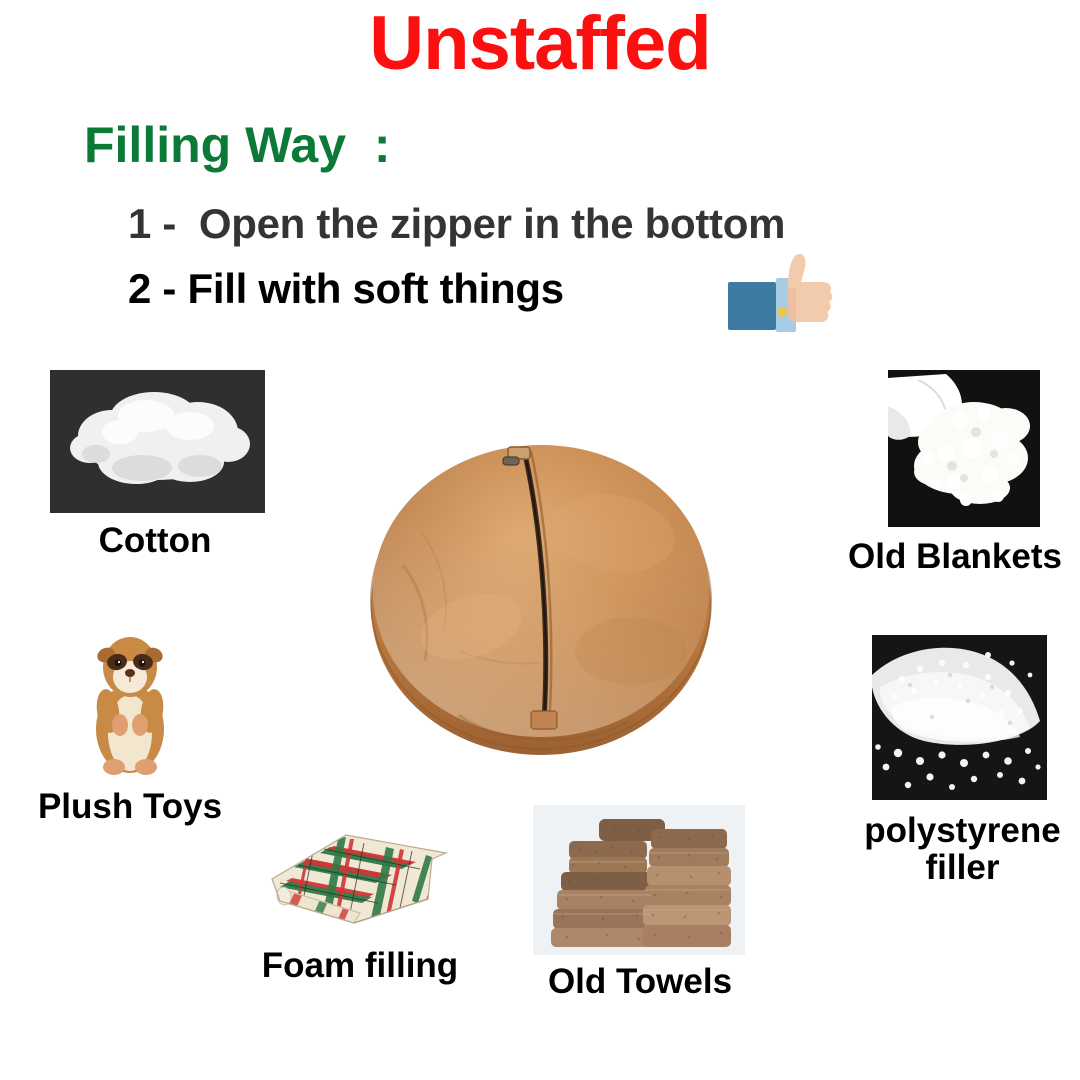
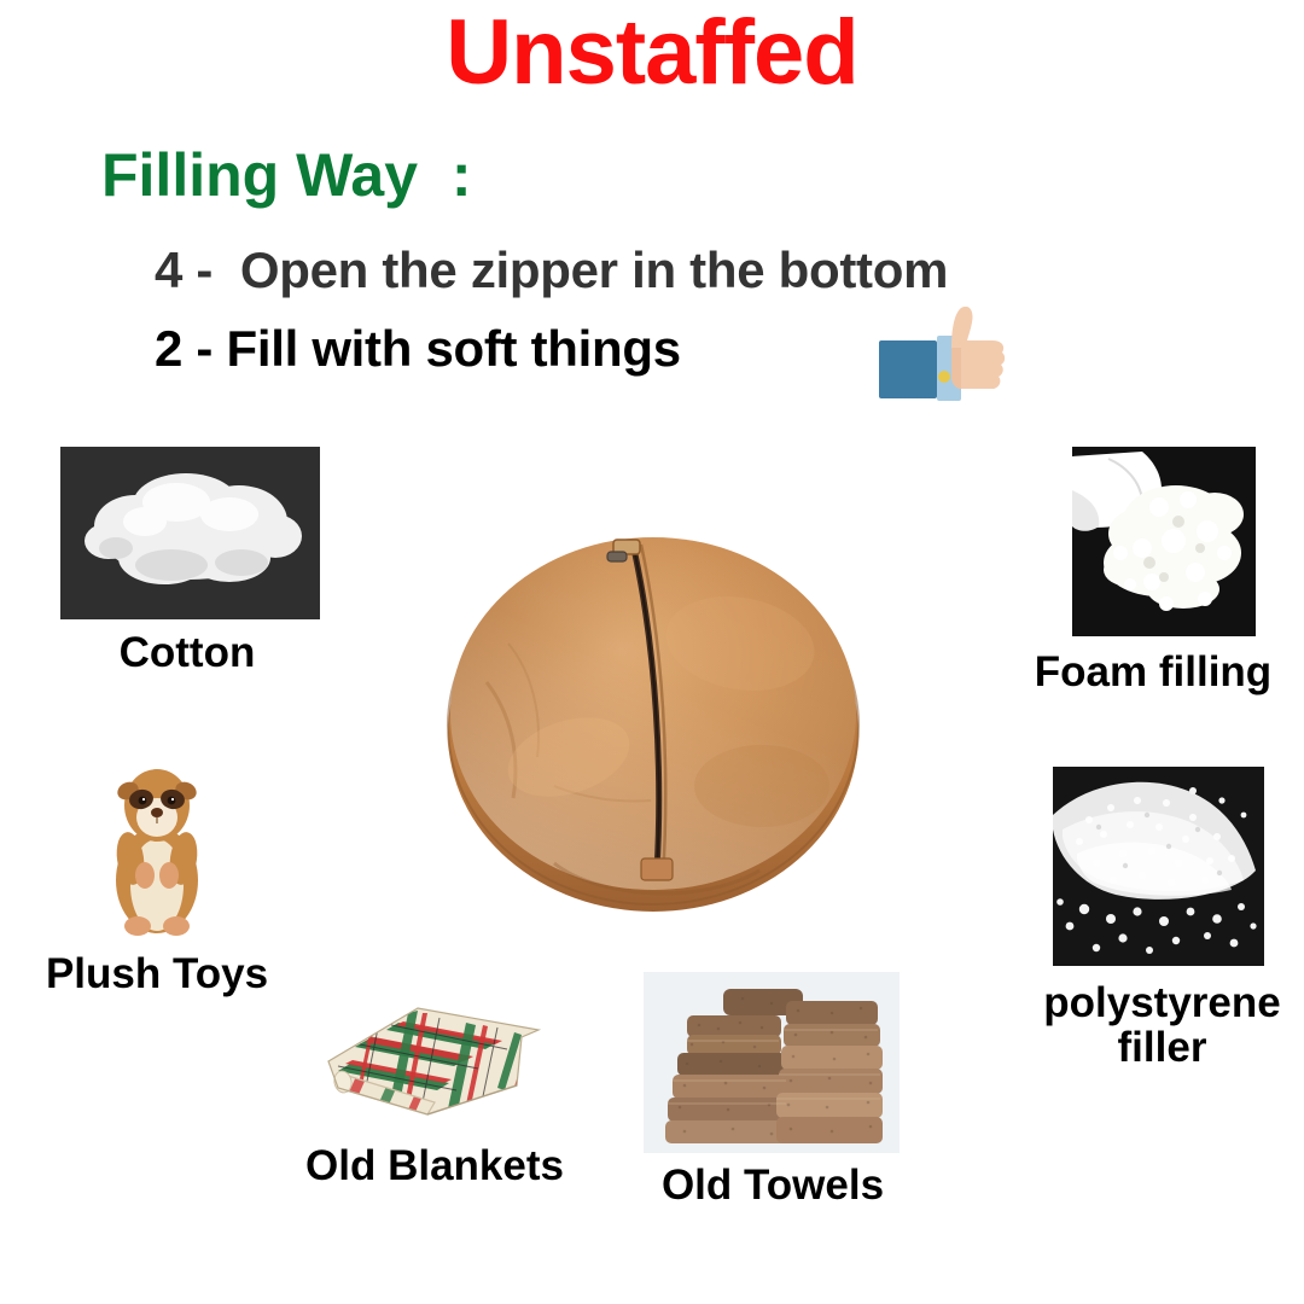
  Unstaffed
  Filling Way :
- 1 - Open the zipper in the bottom
+ 4 - Open the zipper in the bottom
  2 - Fill with soft things
  Cotton
- Old Blankets
+ Foam filling
  Plush Toys
  polystyrene
  filler
- Foam filling
+ Old Blankets
  Old Towels
